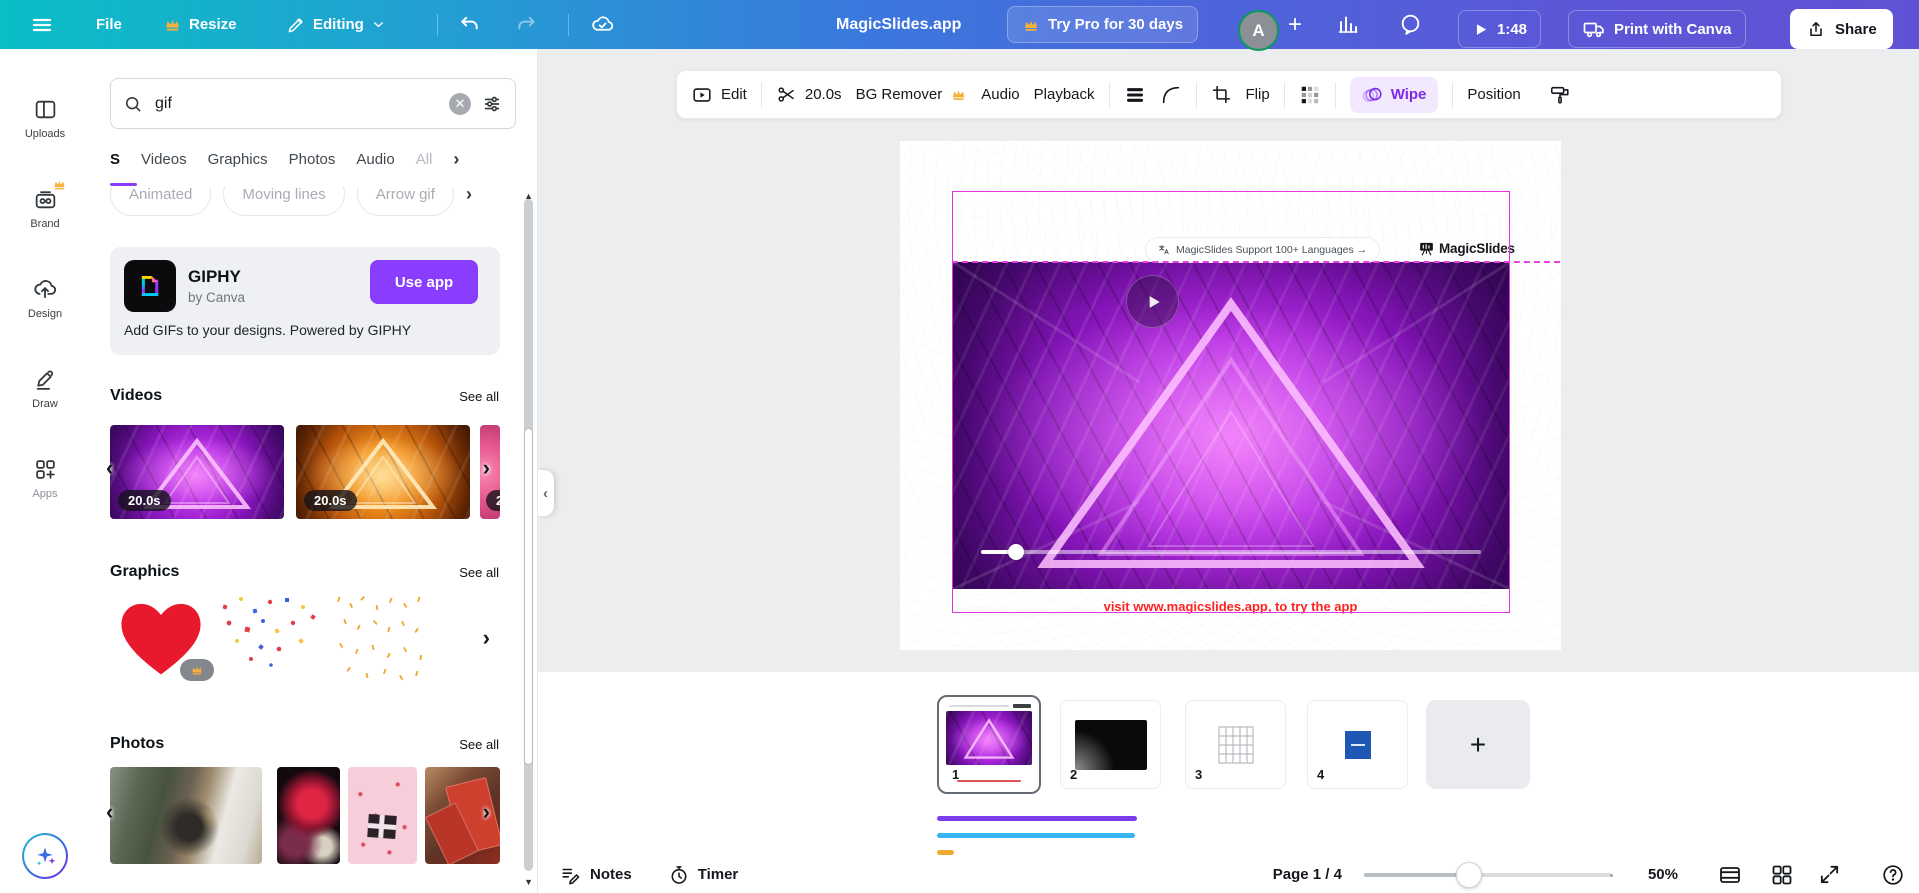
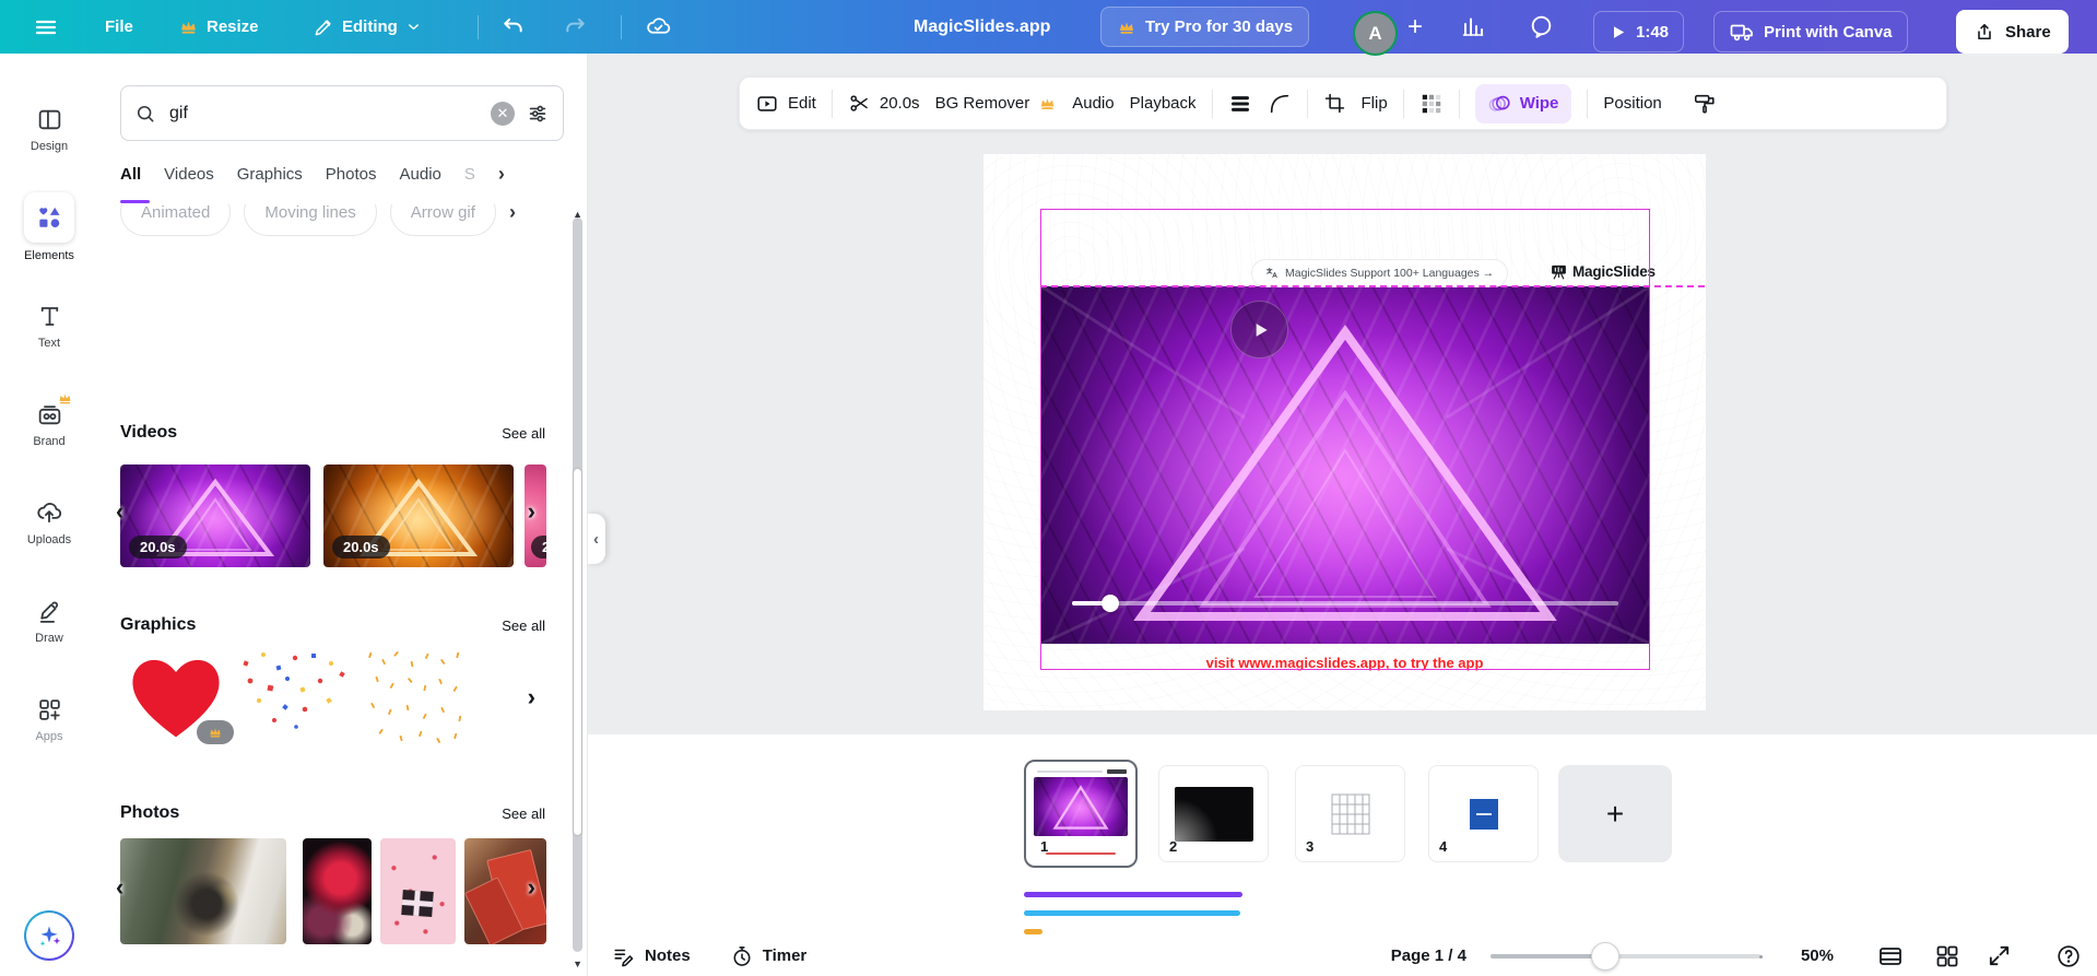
  File
  Resize
  Editing
  MagicSlides.app
  Try Pro for 30 days
  A
  +
  1:48
  Print with Canva
  Share
- Uploads
+ Design
+ Elements
+ Text
  Brand
- Design
+ Uploads
  Draw
  Apps
  gif
  ✕
- S
+ All
  Videos
  Graphics
  Photos
  Audio
- All
+ S
  ›
  Animated
  Moving lines
  Arrow gif
  ›
- GIPHY
- by Canva
- Use app
- Add GIFs to your designs. Powered by GIPHY
  Videos
  See all
  ‹
  ›
  20.0s
  20.0s
  Graphics
  See all
  ›
  Photos
  See all
  ‹
  ›
  ▲
  ▼
  ‹
  Edit
  20.0s
  BG Remover
  Audio
  Playback
  Flip
  Wipe
  Position
  MagicSlides Support 100+ Languages →
  MagicSlides
  visit www.magicslides.app, to try the app
  1
  2
  3
  4
  +
  Notes
  Timer
  Page 1 / 4
  50%
